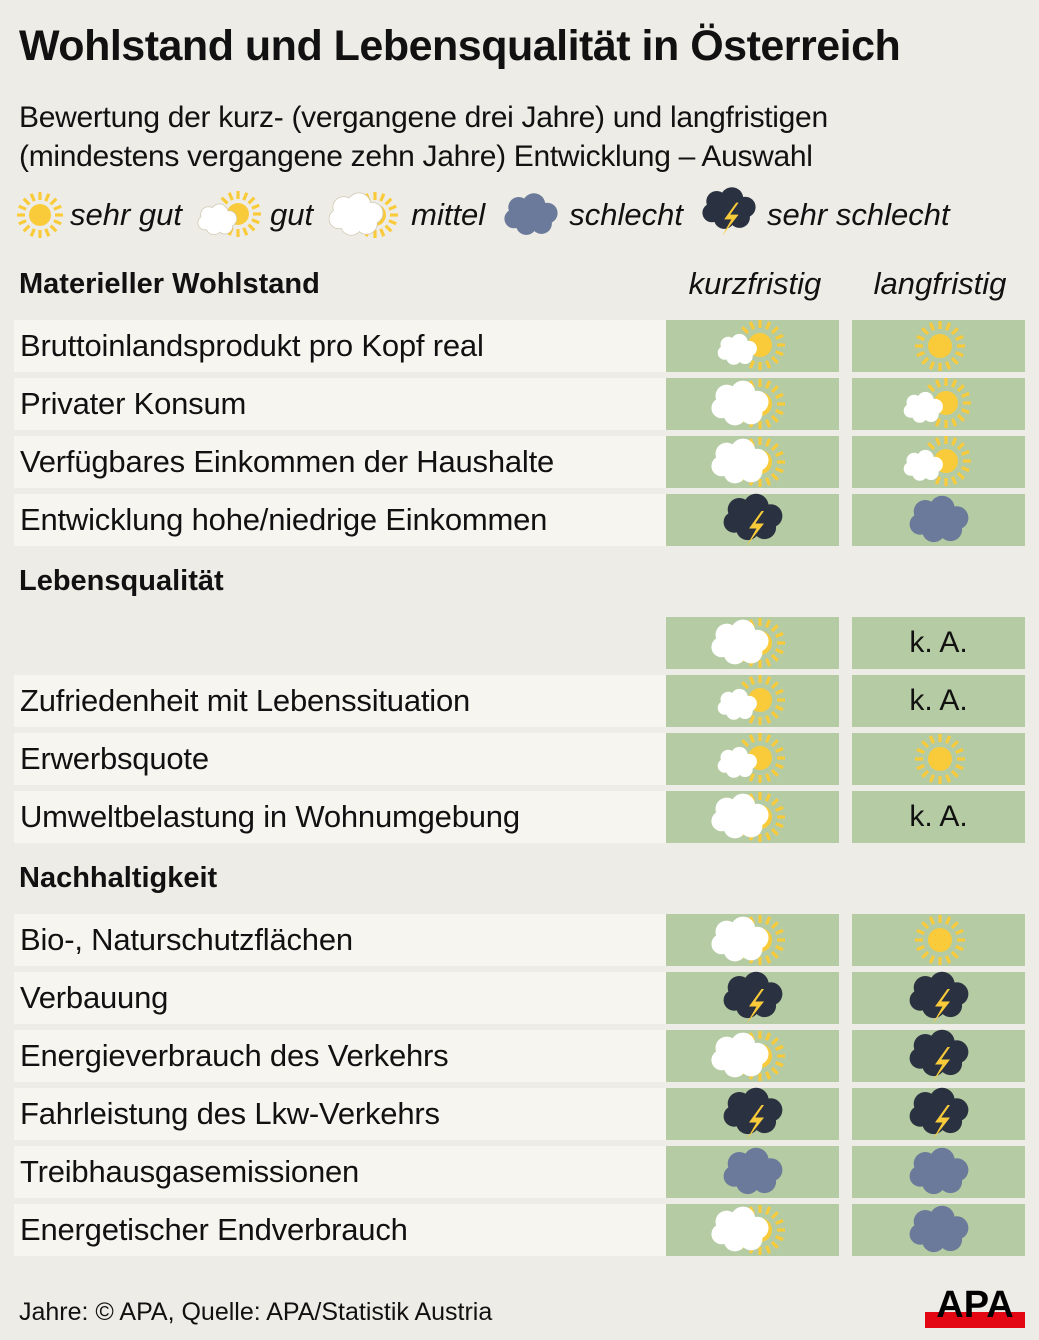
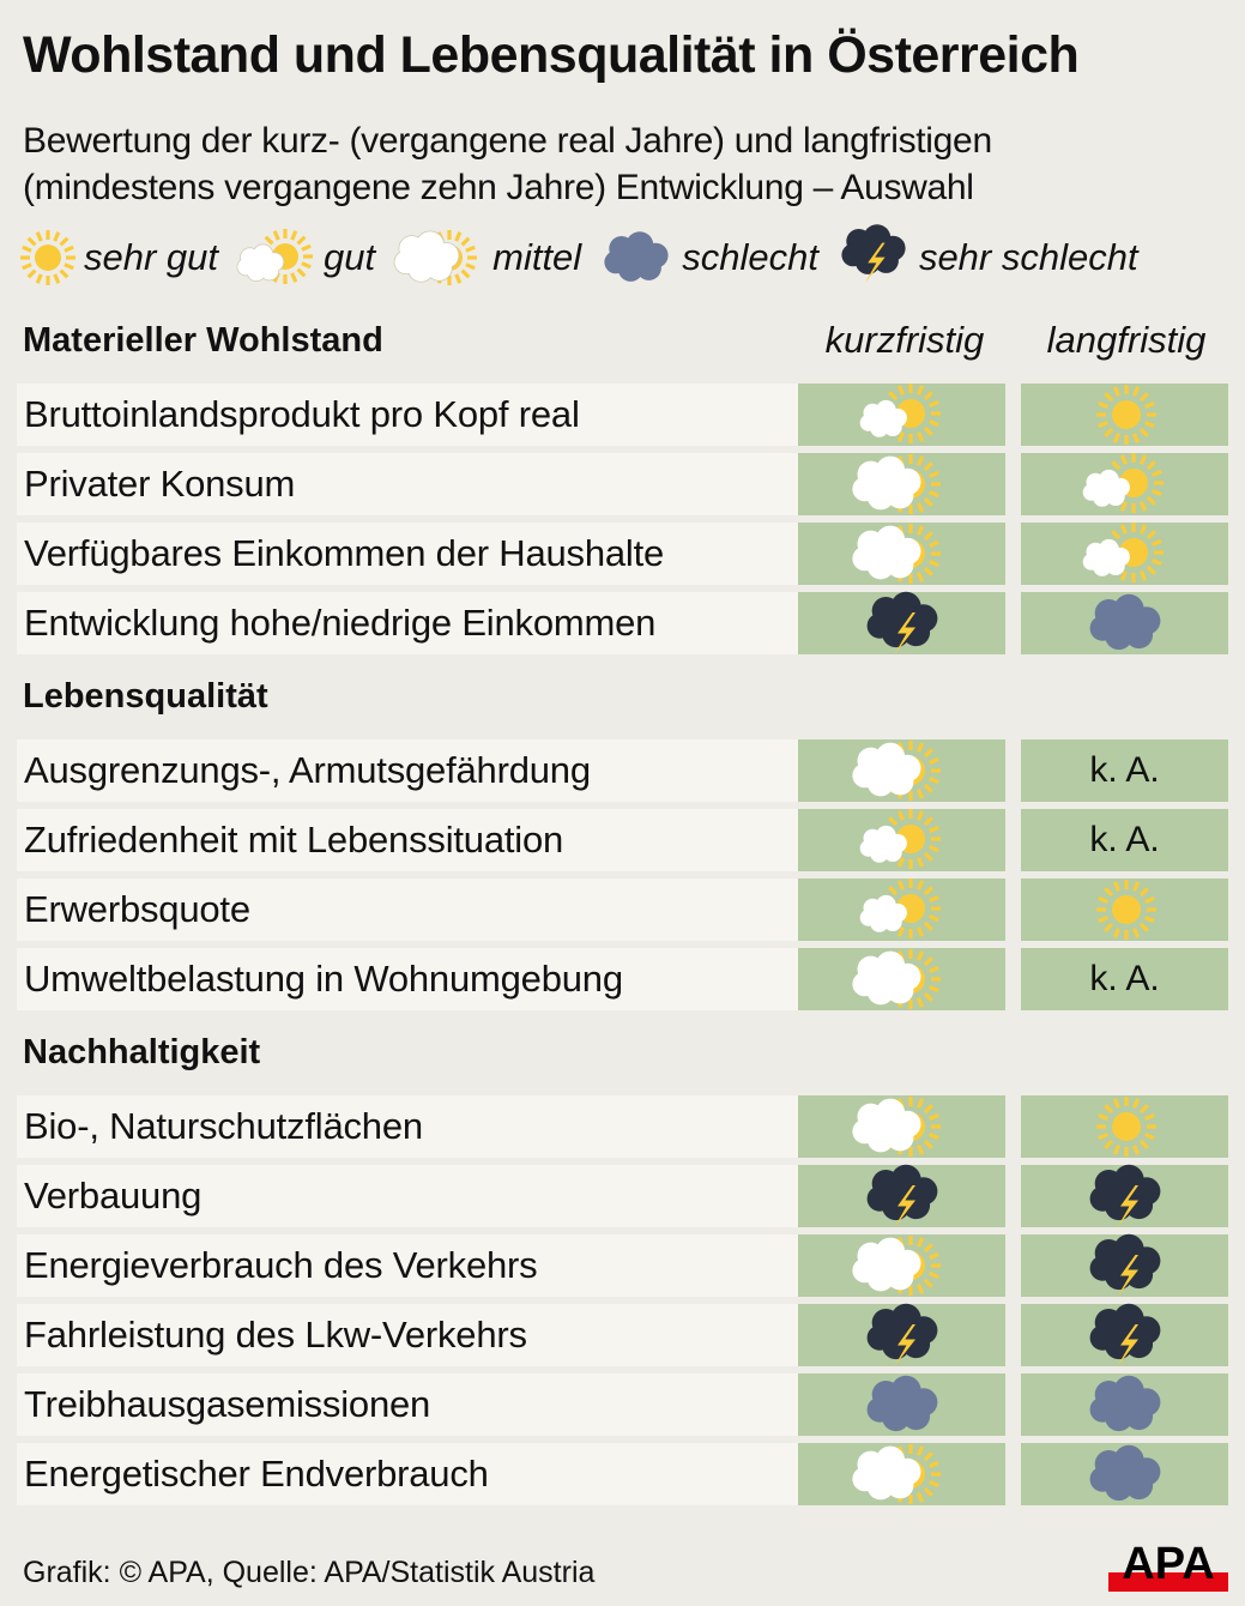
  Wohlstand und Lebensqualität in Österreich
- Bewertung der kurz- (vergangene drei Jahre) und langfristigen
+ Bewertung der kurz- (vergangene real Jahre) und langfristigen
  (mindestens vergangene zehn Jahre) Entwicklung – Auswahl
  sehr gut
  gut
  mittel
  schlecht
  sehr schlecht
  Materieller Wohlstand
  kurzfristig
  langfristig
  Bruttoinlandsprodukt pro Kopf real
  Privater Konsum
  Verfügbares Einkommen der Haushalte
  Entwicklung hohe/niedrige Einkommen
  Lebensqualität
+ Ausgrenzungs-, Armutsgefährdung
  k. A.
  Zufriedenheit mit Lebenssituation
  k. A.
  Erwerbsquote
  Umweltbelastung in Wohnumgebung
  k. A.
  Nachhaltigkeit
  Bio-, Naturschutzflächen
  Verbauung
  Energieverbrauch des Verkehrs
  Fahrleistung des Lkw-Verkehrs
  Treibhausgasemissionen
  Energetischer Endverbrauch
- Jahre: © APA, Quelle: APA/Statistik Austria
+ Grafik: © APA, Quelle: APA/Statistik Austria
  APA
